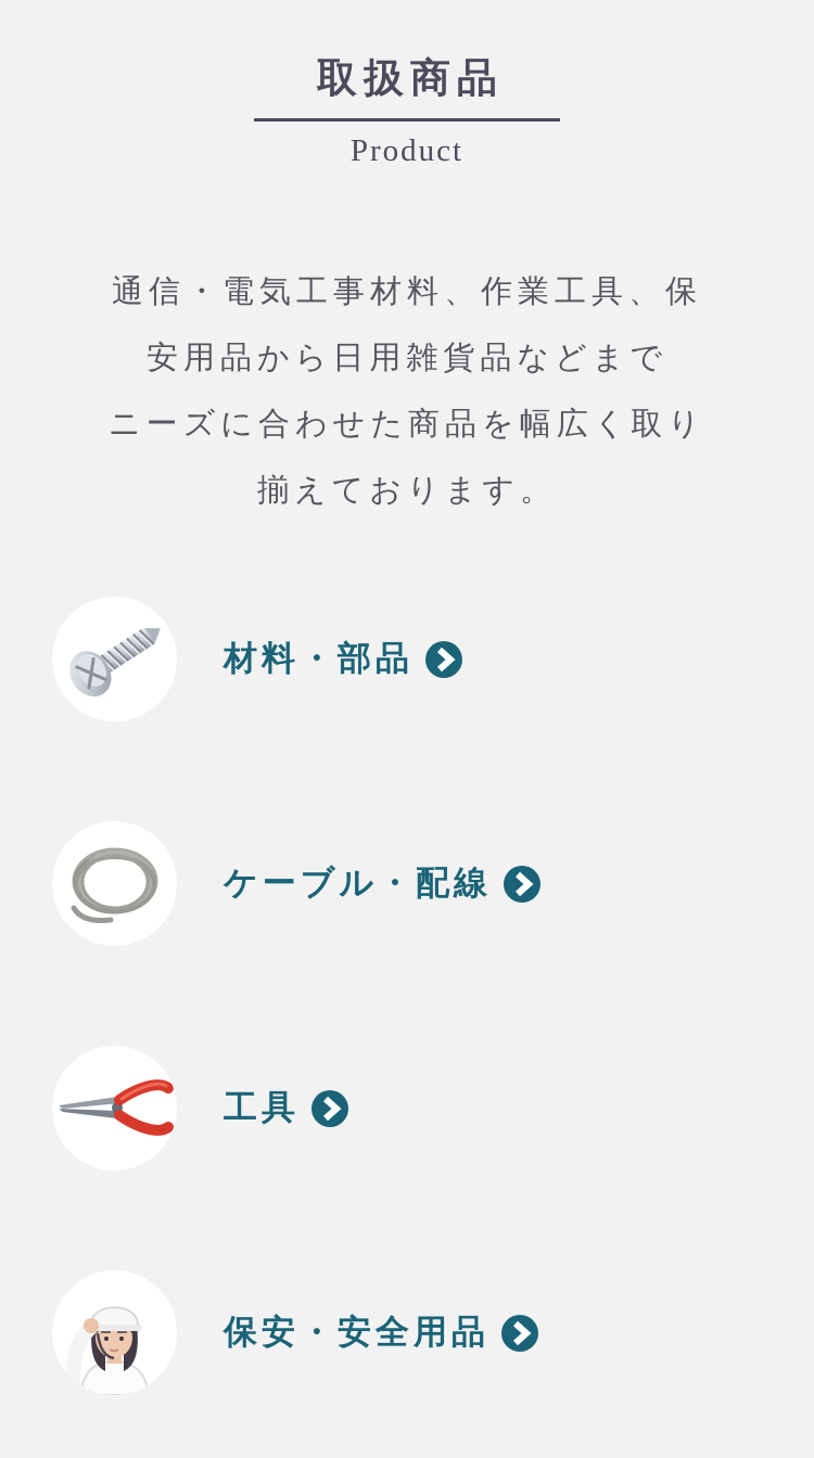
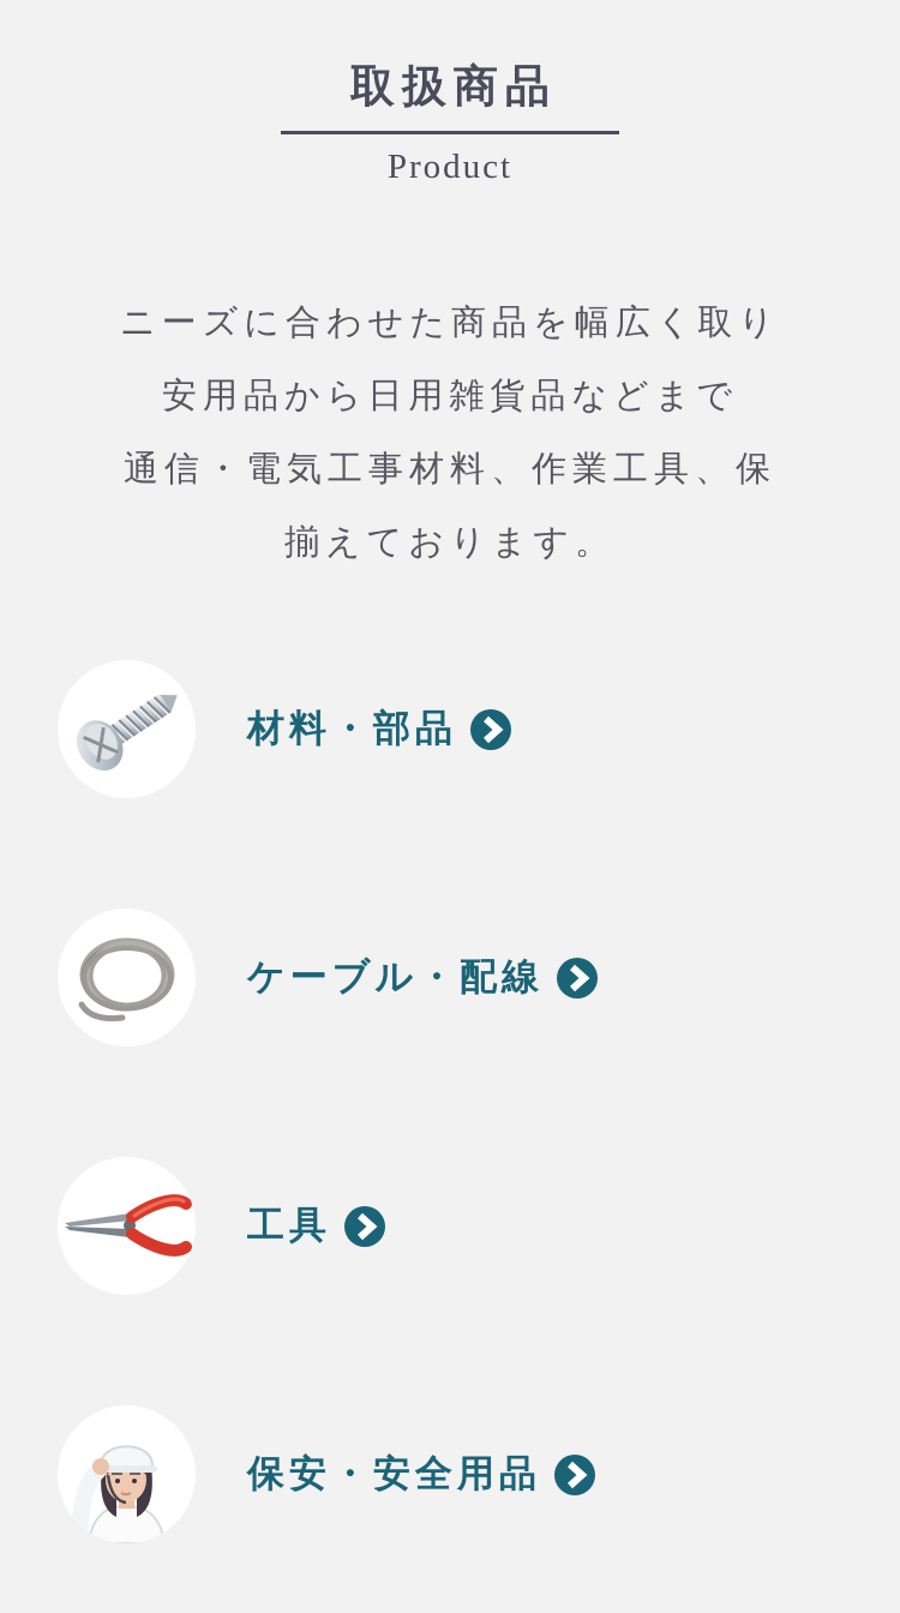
  取扱商品
  Product
- 通信・電気工事材料、作業工具、保
+ ニーズに合わせた商品を幅広く取り
  安用品から日用雑貨品などまで
- ニーズに合わせた商品を幅広く取り
+ 通信・電気工事材料、作業工具、保
  揃えております。
  材料・部品
  ケーブル・配線
  工具
  保安・安全用品
